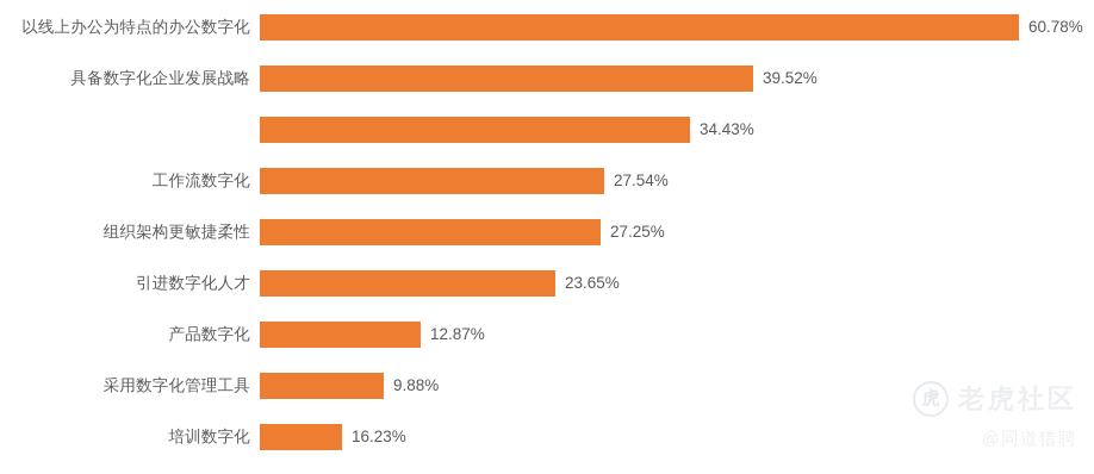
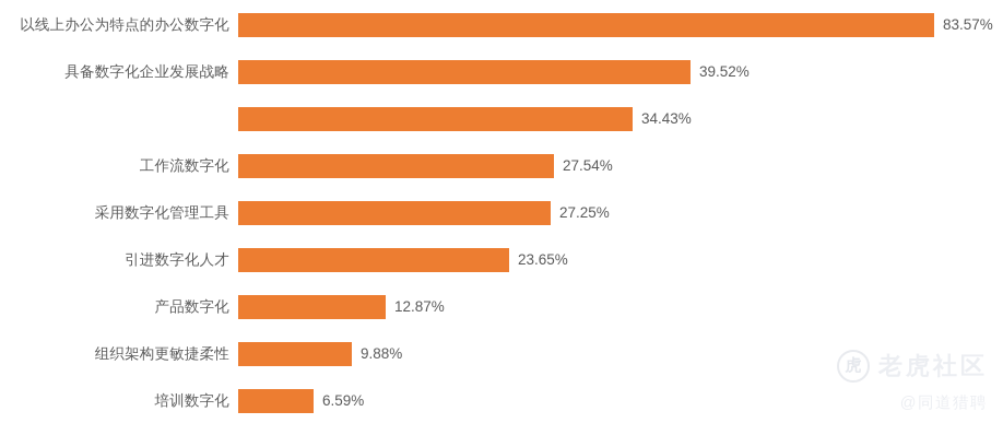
  以线上办公为特点的办公数字化
- 60.78%
+ 83.57%
  具备数字化企业发展战略
  39.52%
  34.43%
  工作流数字化
  27.54%
- 组织架构更敏捷柔性
+ 采用数字化管理工具
  27.25%
  引进数字化人才
  23.65%
  产品数字化
  12.87%
- 采用数字化管理工具
+ 组织架构更敏捷柔性
  9.88%
  培训数字化
- 16.23%
+ 6.59%
  虎
